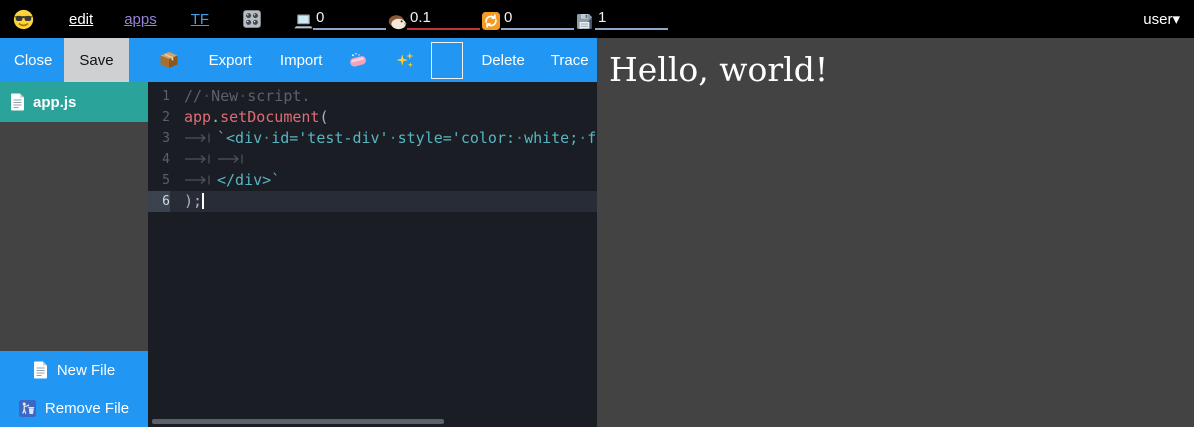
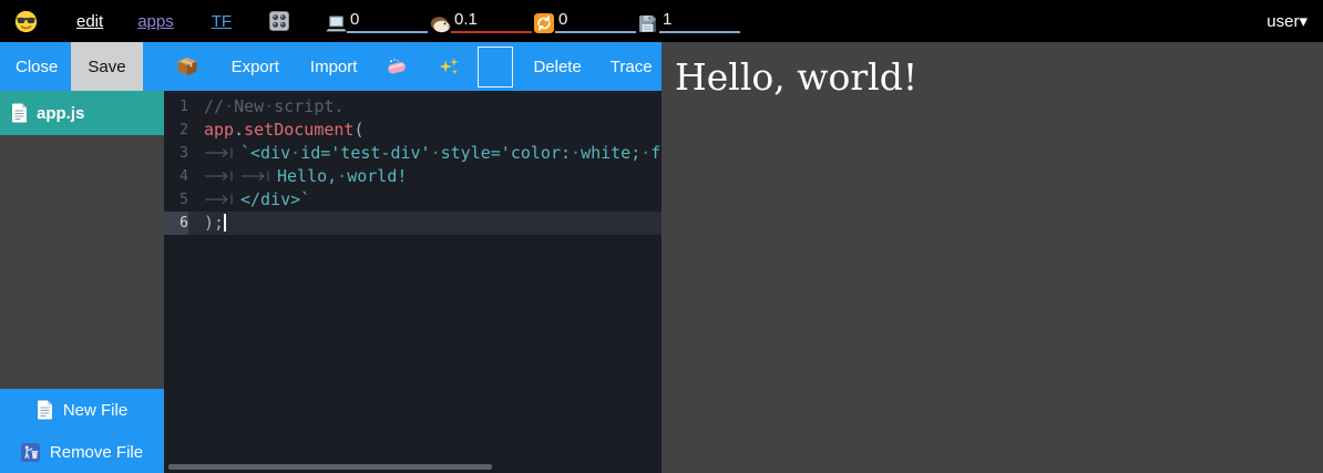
  edit
  apps
  TF
  0
  0.1
  0
  1
  user▾
  Close
  Save
  Export
  Import
  Delete
  Trace
  app.js
  New File
  Remove File
  1
  //·New·script.
  2
  app.setDocument(
  3
  `<div·id='test-div'·style='color:·white;·f
  4
+ Hello,·world!
  5
  </div>`
  6
  );
  Hello, world!
